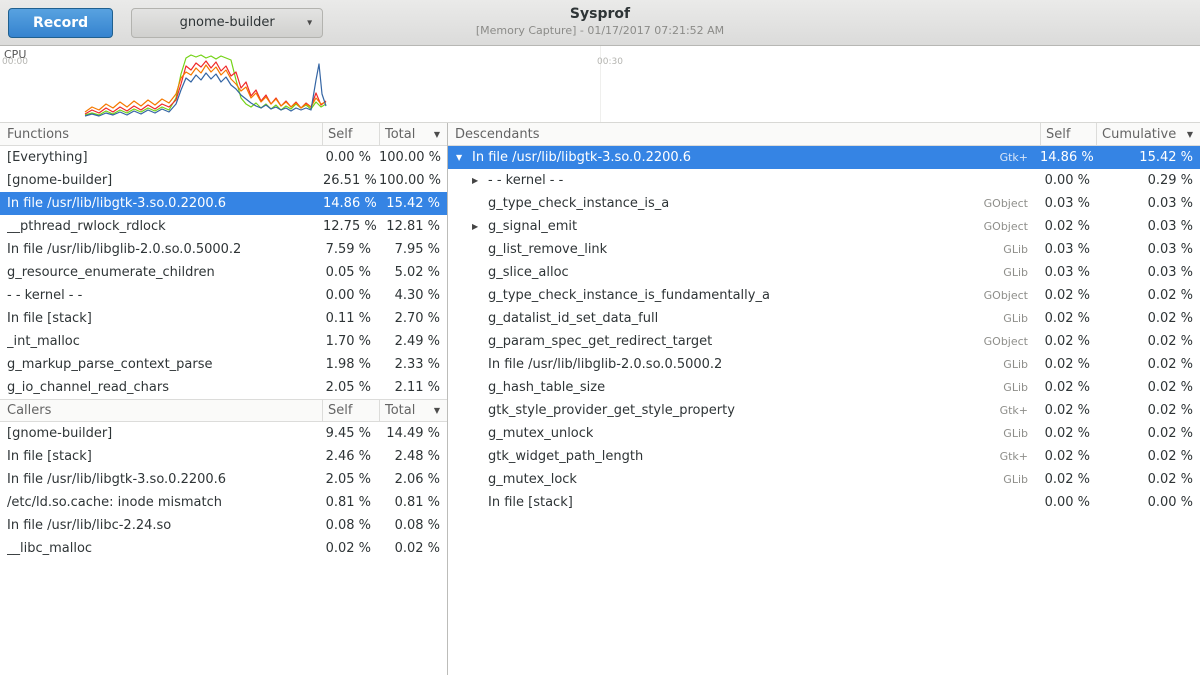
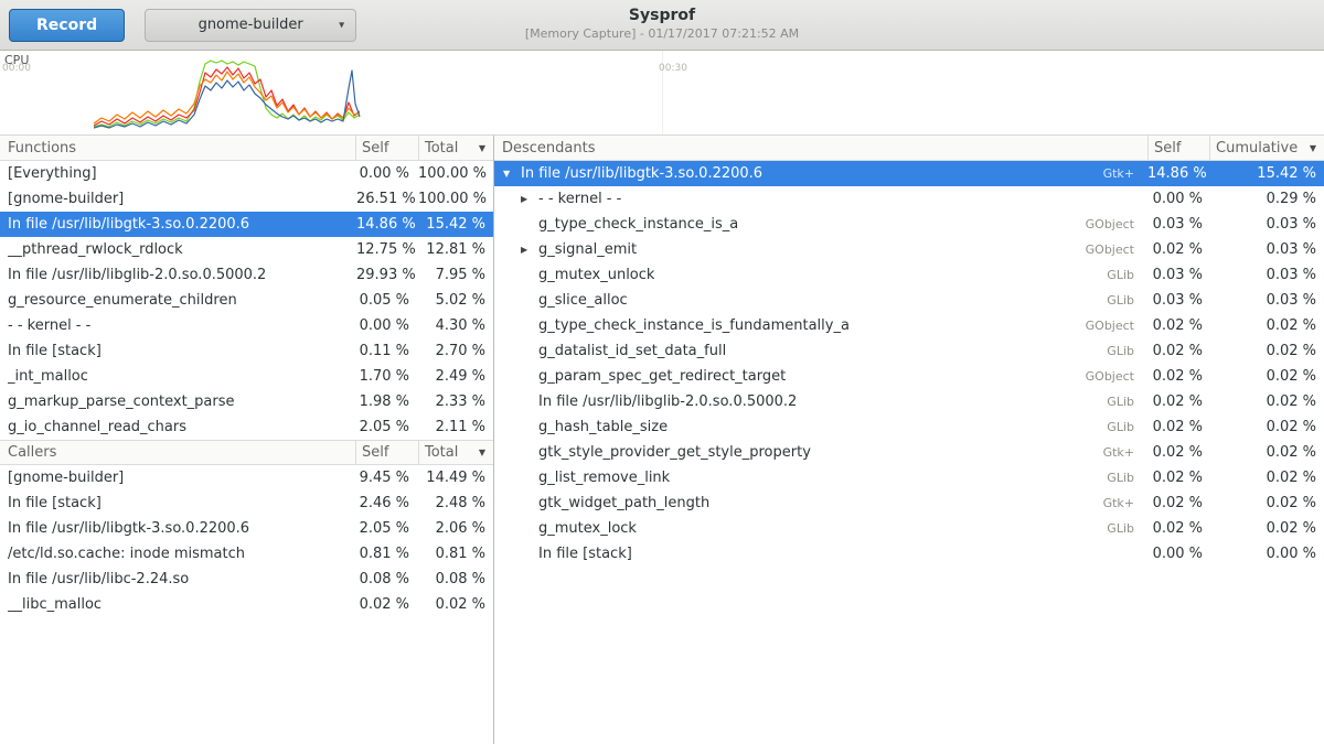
  Record
  gnome-builder
  ▾
  Sysprof
  [Memory Capture] - 01/17/2017 07:21:52 AM
  CPU
  00:00
  00:30
  Functions
  Self
  Total
  ▼
  [Everything]
  0.00 %
  100.00 %
  [gnome-builder]
  26.51 %
  100.00 %
  In file /usr/lib/libgtk-3.so.0.2200.6
  14.86 %
  15.42 %
  __pthread_rwlock_rdlock
  12.75 %
  12.81 %
  In file /usr/lib/libglib-2.0.so.0.5000.2
- 7.59 %
+ 29.93 %
  7.95 %
  g_resource_enumerate_children
  0.05 %
  5.02 %
  - - kernel - -
  0.00 %
  4.30 %
  In file [stack]
  0.11 %
  2.70 %
  _int_malloc
  1.70 %
  2.49 %
  g_markup_parse_context_parse
  1.98 %
  2.33 %
  g_io_channel_read_chars
  2.05 %
  2.11 %
  Callers
  Self
  Total
  ▼
  [gnome-builder]
  9.45 %
  14.49 %
  In file [stack]
  2.46 %
  2.48 %
  In file /usr/lib/libgtk-3.so.0.2200.6
  2.05 %
  2.06 %
  /etc/ld.so.cache: inode mismatch
  0.81 %
  0.81 %
  In file /usr/lib/libc-2.24.so
  0.08 %
  0.08 %
  __libc_malloc
  0.02 %
  0.02 %
  Descendants
  Self
  Cumulative
  ▼
  ▼
  In file /usr/lib/libgtk-3.so.0.2200.6
  Gtk+
  14.86 %
  15.42 %
  ▶
  - - kernel - -
  0.00 %
  0.29 %
  g_type_check_instance_is_a
  GObject
  0.03 %
  0.03 %
  ▶
  g_signal_emit
  GObject
  0.02 %
  0.03 %
- g_list_remove_link
+ g_mutex_unlock
  GLib
  0.03 %
  0.03 %
  g_slice_alloc
  GLib
  0.03 %
  0.03 %
  g_type_check_instance_is_fundamentally_a
  GObject
  0.02 %
  0.02 %
  g_datalist_id_set_data_full
  GLib
  0.02 %
  0.02 %
  g_param_spec_get_redirect_target
  GObject
  0.02 %
  0.02 %
  In file /usr/lib/libglib-2.0.so.0.5000.2
  GLib
  0.02 %
  0.02 %
  g_hash_table_size
  GLib
  0.02 %
  0.02 %
  gtk_style_provider_get_style_property
  Gtk+
  0.02 %
  0.02 %
- g_mutex_unlock
+ g_list_remove_link
  GLib
  0.02 %
  0.02 %
  gtk_widget_path_length
  Gtk+
  0.02 %
  0.02 %
  g_mutex_lock
  GLib
  0.02 %
  0.02 %
  In file [stack]
  0.00 %
  0.00 %
